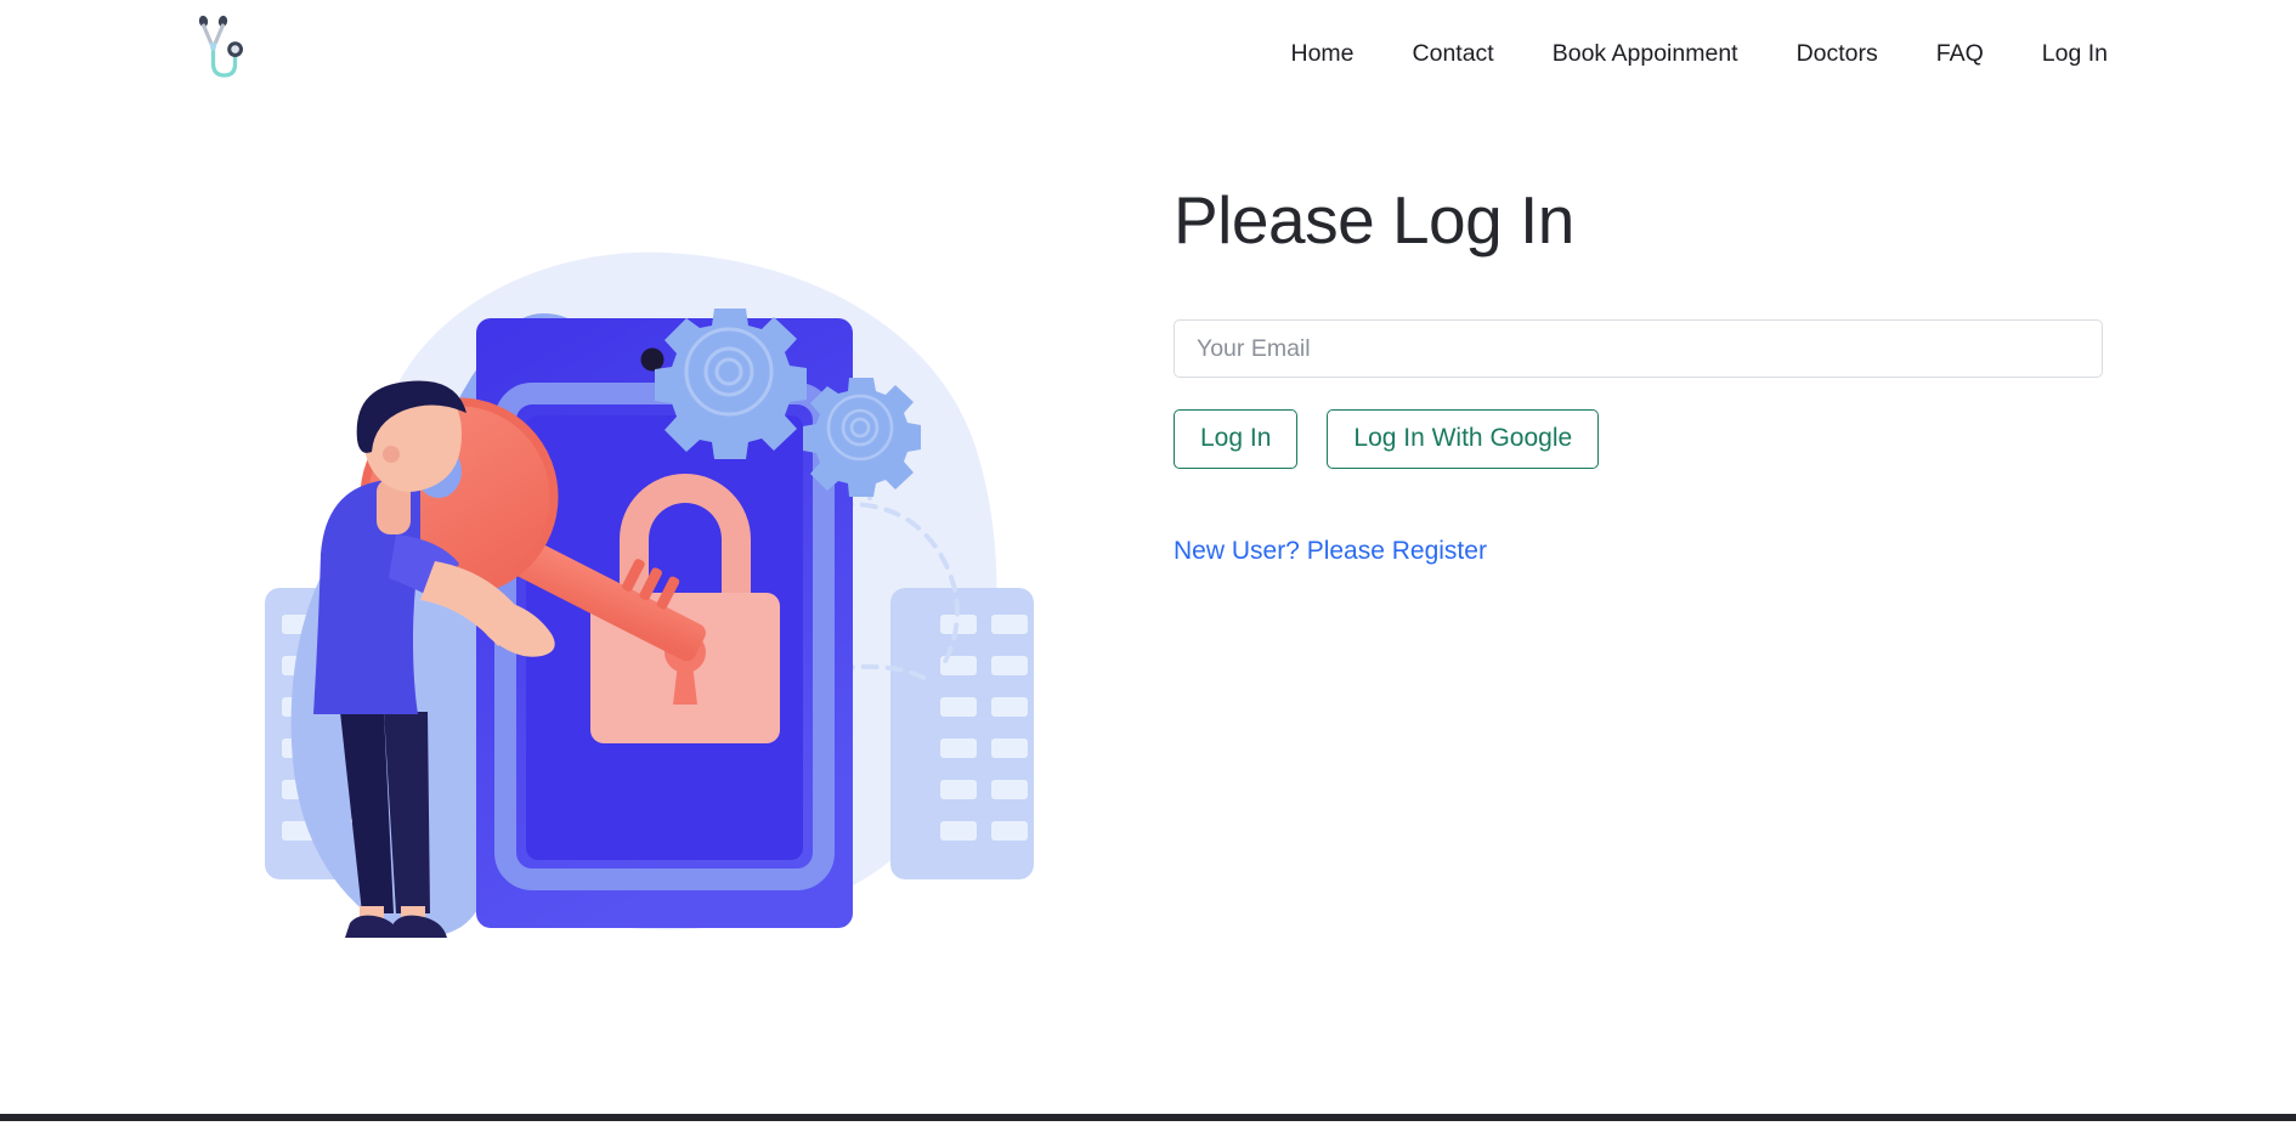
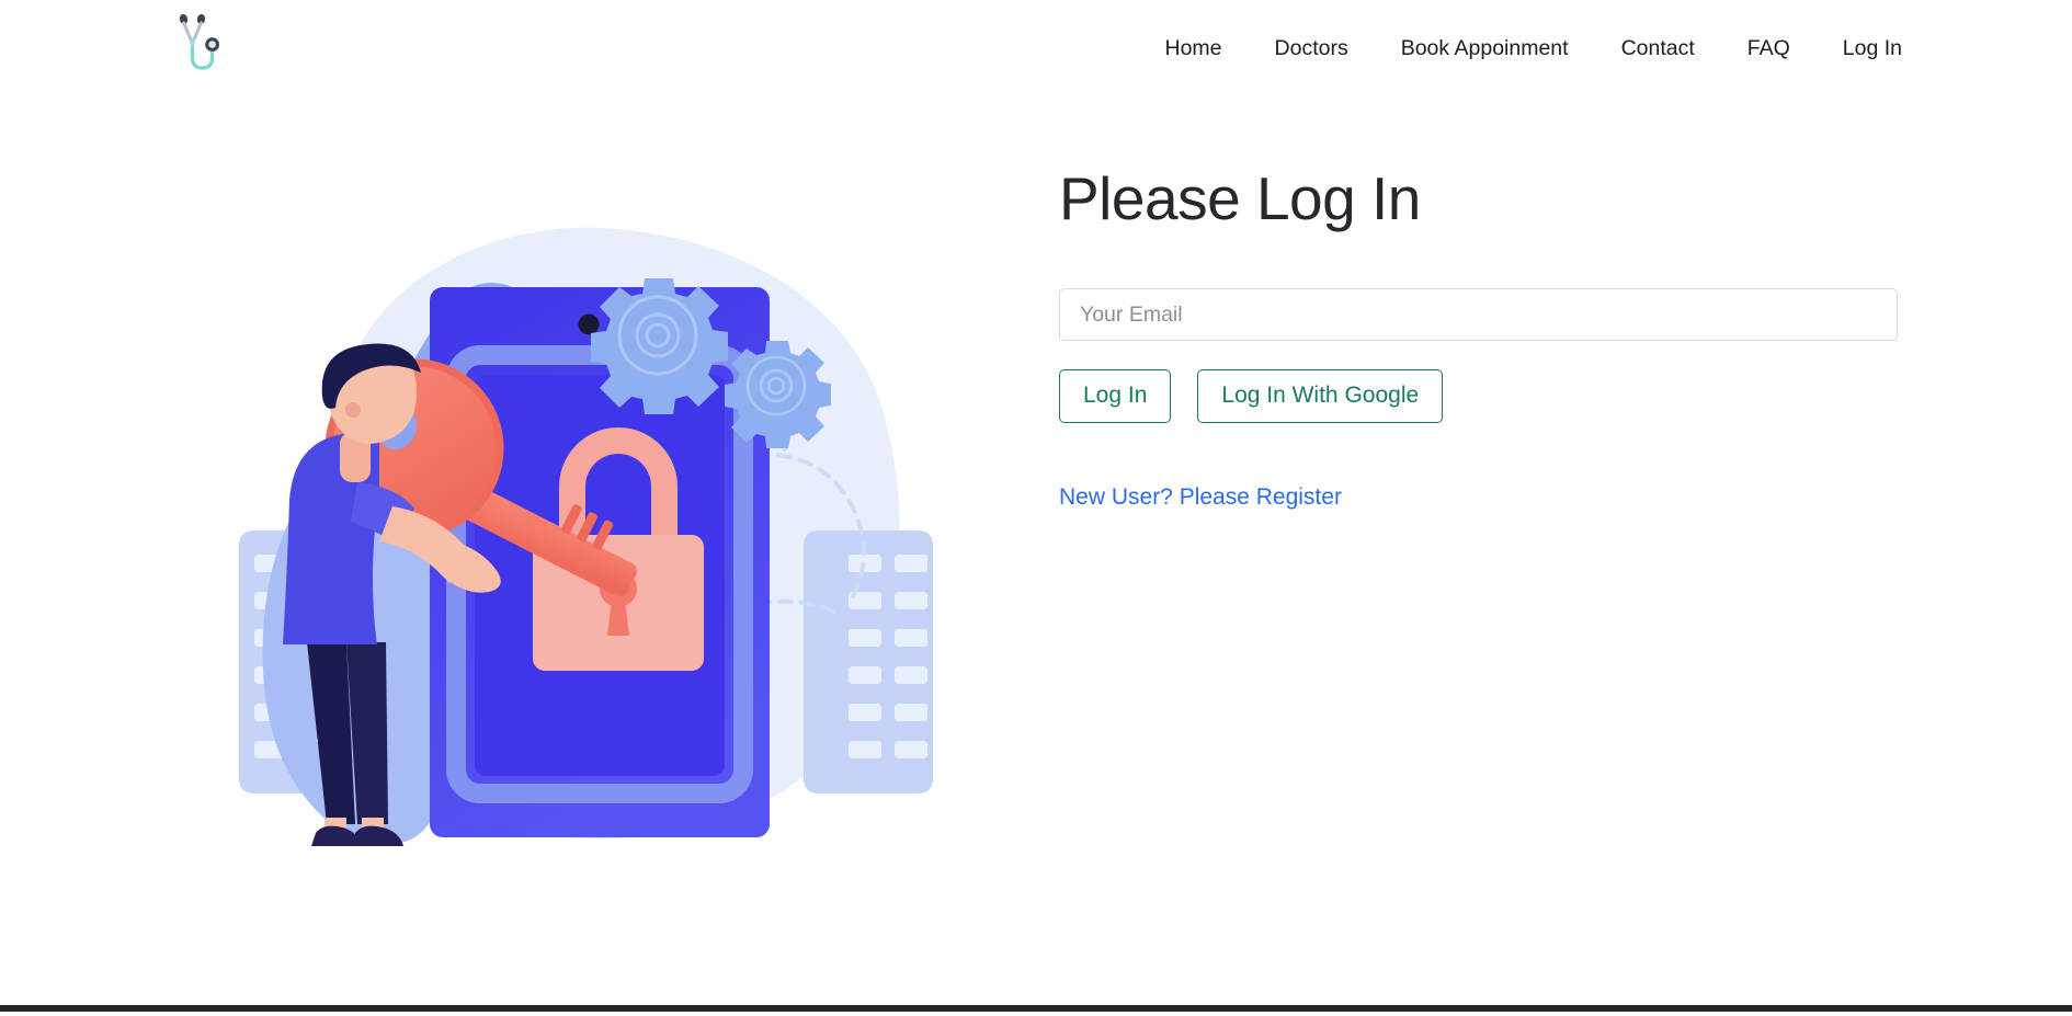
  Home
- Contact
+ Doctors
  Book Appoinment
- Doctors
+ Contact
  FAQ
  Log In
  Please Log In
  Your Email
  Log In
  Log In With Google
  New User? Please Register
